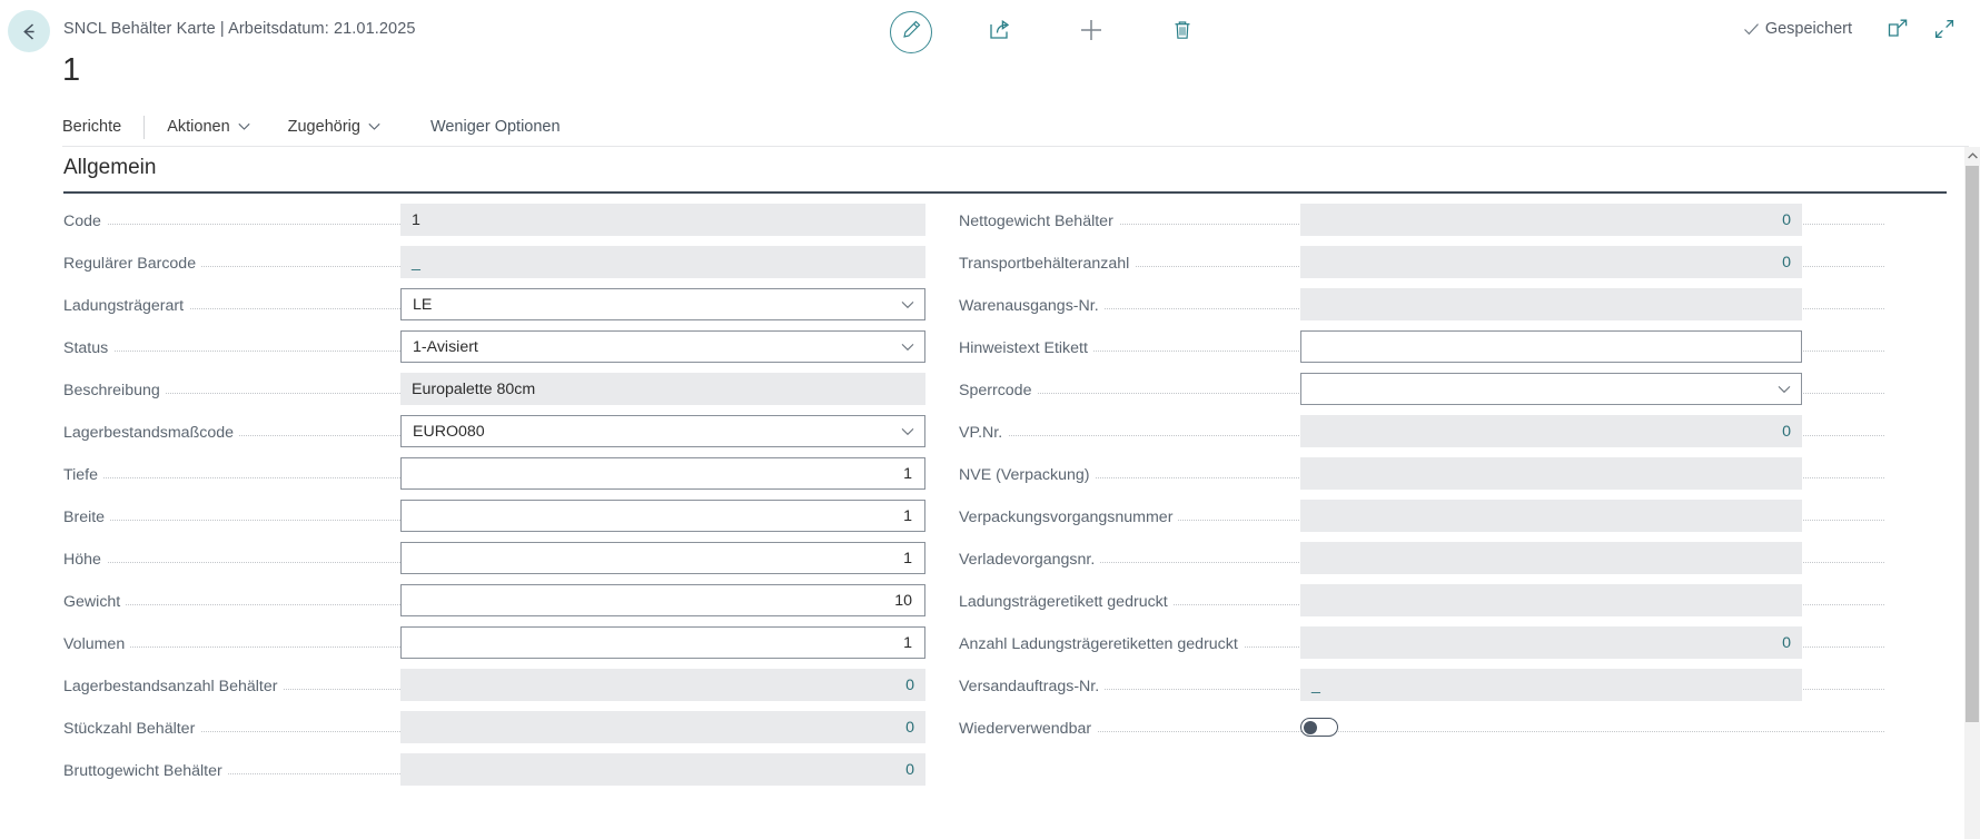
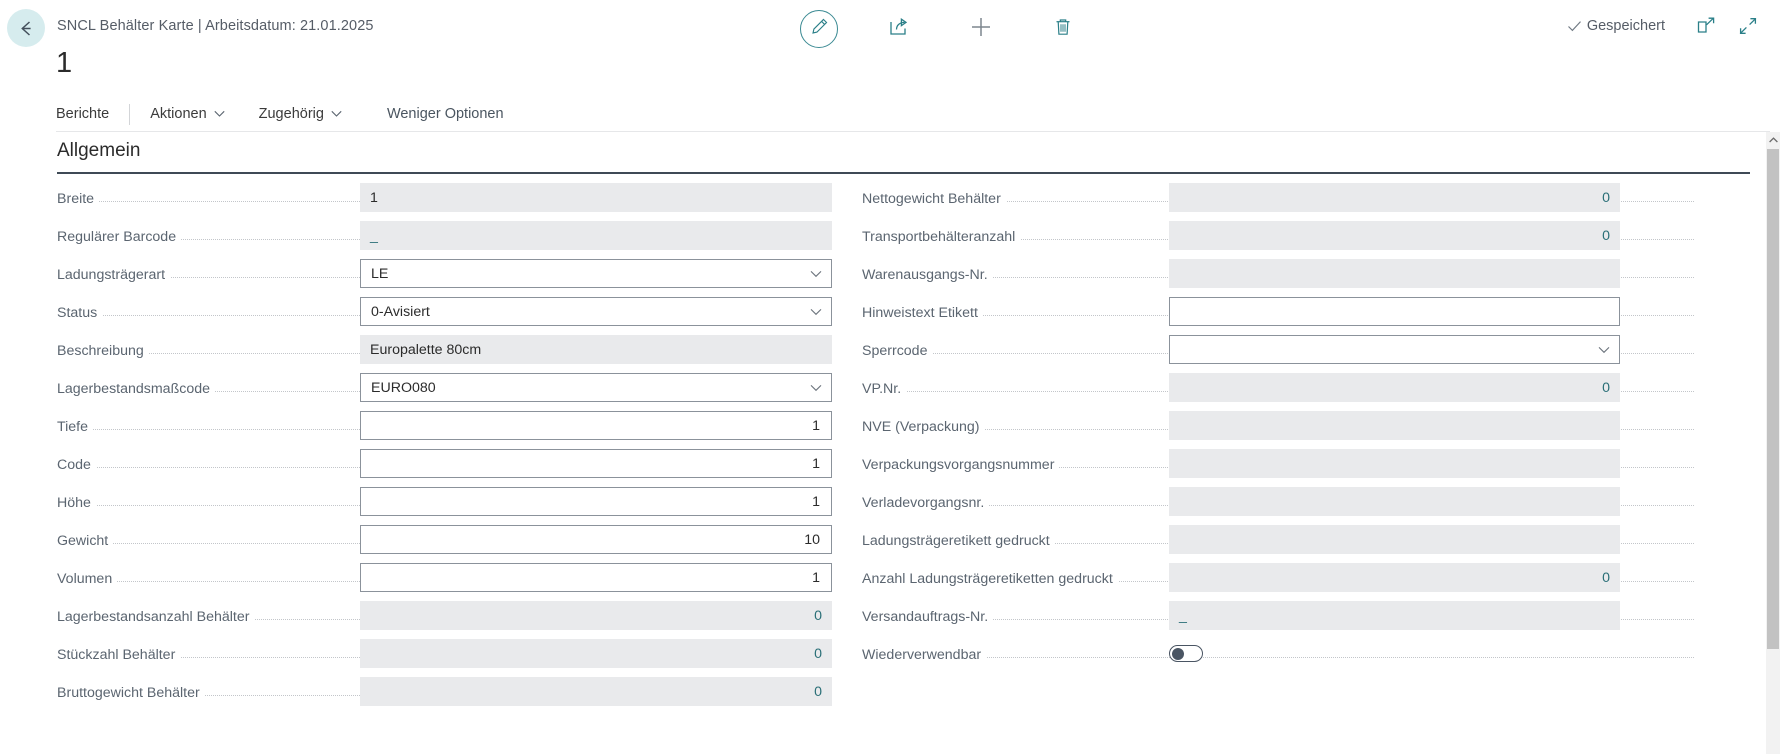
  SNCL Behälter Karte | Arbeitsdatum: 21.01.2025
  1
  Gespeichert
  Berichte
  Aktionen
  Zugehörig
  Weniger Optionen
  Allgemein
- Code
+ Breite
  1
  Regulärer Barcode
  _
  Ladungsträgerart
  LE
  Status
- 1-Avisiert
+ 0-Avisiert
  Beschreibung
  Europalette 80cm
  Lagerbestandsmaßcode
  EURO080
  Tiefe
  1
- Breite
+ Code
  1
  Höhe
  1
  Gewicht
  10
  Volumen
  1
  Lagerbestandsanzahl Behälter
  0
  Stückzahl Behälter
  0
  Bruttogewicht Behälter
  0
  Nettogewicht Behälter
  0
  Transportbehälteranzahl
  0
  Warenausgangs-Nr.
  Hinweistext Etikett
  Sperrcode
  VP.Nr.
  0
  NVE (Verpackung)
  Verpackungsvorgangsnummer
  Verladevorgangsnr.
  Ladungsträgeretikett gedruckt
  Anzahl Ladungsträgeretiketten gedruckt
  0
  Versandauftrags-Nr.
  _
  Wiederverwendbar
